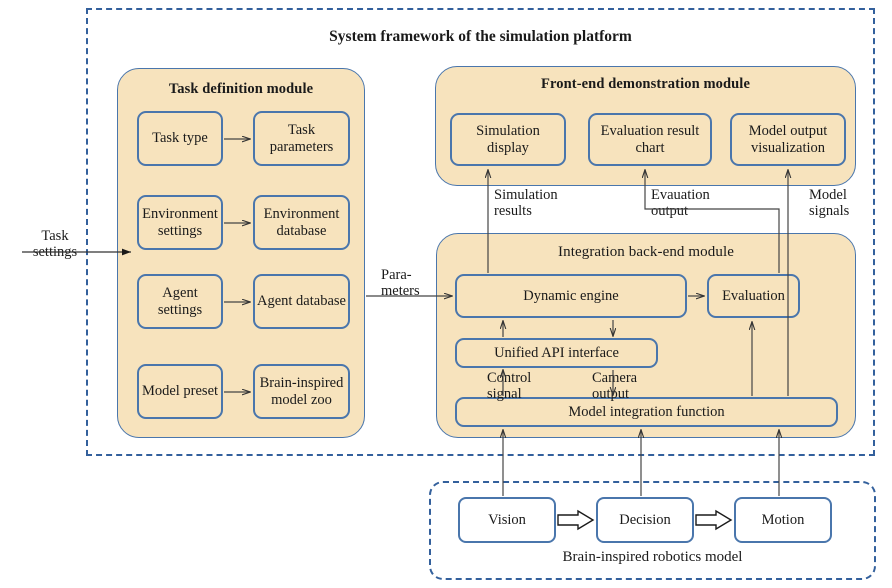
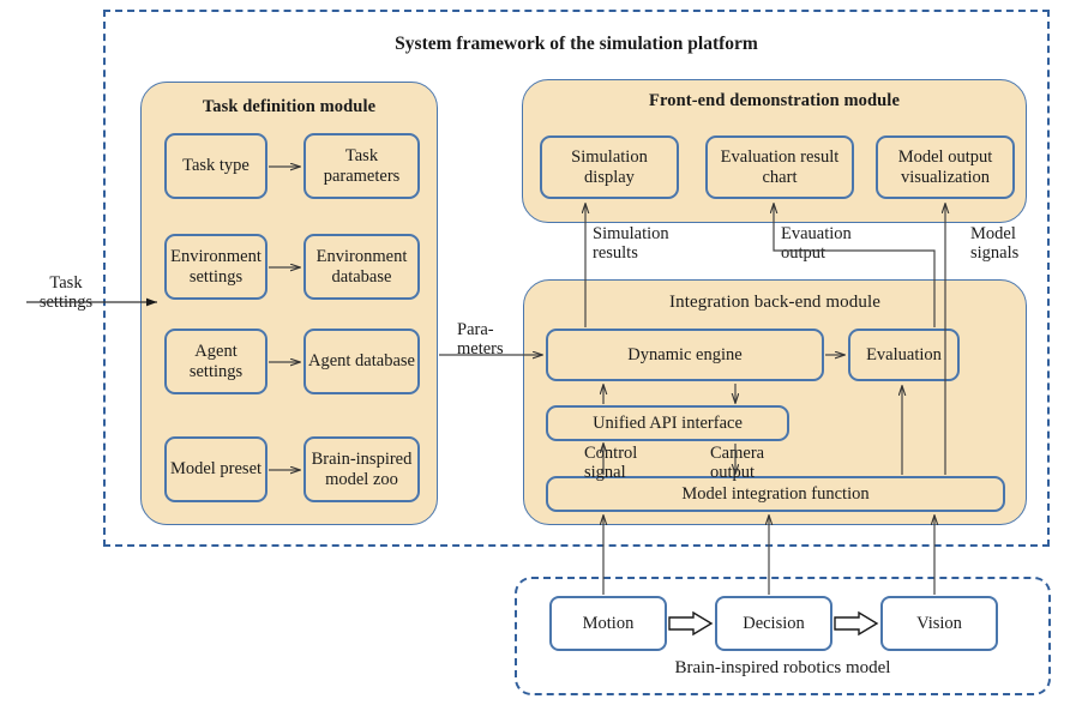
  System framework of the simulation platform
  Task definition module
  Task type
  Task parameters
  Environment settings
  Environment database
  Agent settings
  Agent database
  Model preset
  Brain-inspired model zoo
  Front-end demonstration module
  Simulation display
  Evaluation result chart
  Model output visualization
  Integration back-end module
  Dynamic engine
  Evaluation
  Unified API interface
  Model integration function
- Vision
+ Motion
  Decision
- Motion
+ Vision
  Brain-inspired robotics model
  Task
  Para-
  meters
  Simulation
  results
  Evauation
  output
  Model
  signals
  Control
  signal
  Camera
  output
